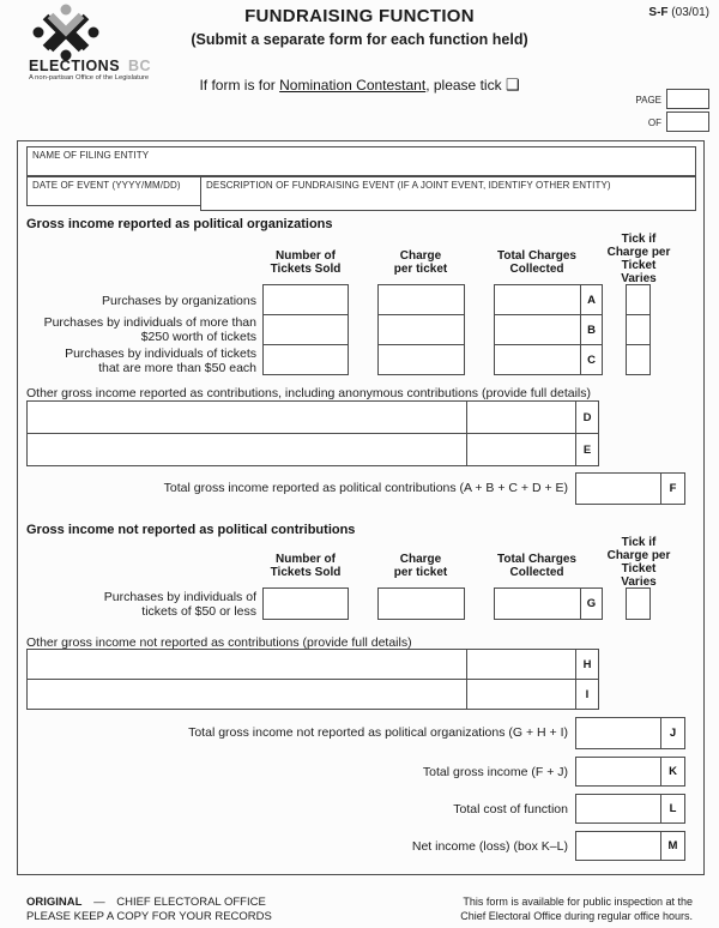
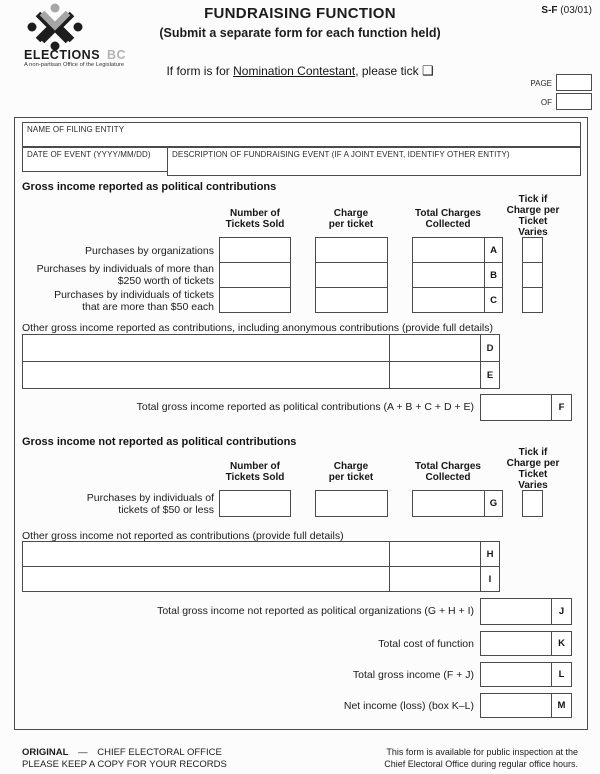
  ELECTIONS BC
  FUNDRAISING FUNCTION
  (Submit a separate form for each function held)
  S-F (03/01)
  If form is for Nomination Contestant, please tick ❑
  PAGE
  OF
  NAME OF FILING ENTITY
  DATE OF EVENT (YYYY/MM/DD)
  DESCRIPTION OF FUNDRAISING EVENT (IF A JOINT EVENT, IDENTIFY OTHER ENTITY)
- Gross income reported as political organizations
+ Gross income reported as political contributions
  Number of
  Tickets Sold
  Charge
  per ticket
  Total Charges
  Collected
  Tick if
  Charge per
  Ticket
  Varies
  Purchases by organizations
  A
  Purchases by individuals of more than
  $250 worth of tickets
  B
  Purchases by individuals of tickets
  that are more than $50 each
  C
  Other gross income reported as contributions, including anonymous contributions (provide full details)
  D
  E
  Total gross income reported as political contributions (A + B + C + D + E)
  F
  Gross income not reported as political contributions
  Number of
  Tickets Sold
  Charge
  per ticket
  Total Charges
  Collected
  Tick if
  Charge per
  Ticket
  Varies
  Purchases by individuals of
  tickets of $50 or less
  G
  Other gross income not reported as contributions (provide full details)
  H
  I
  Total gross income not reported as political organizations (G + H + I)
  J
- Total gross income (F + J)
+ Total cost of function
  K
- Total cost of function
+ Total gross income (F + J)
  L
  Net income (loss) (box K–L)
  M
  ORIGINAL — CHIEF ELECTORAL OFFICE
  PLEASE KEEP A COPY FOR YOUR RECORDS
  This form is available for public inspection at the
  Chief Electoral Office during regular office hours.
